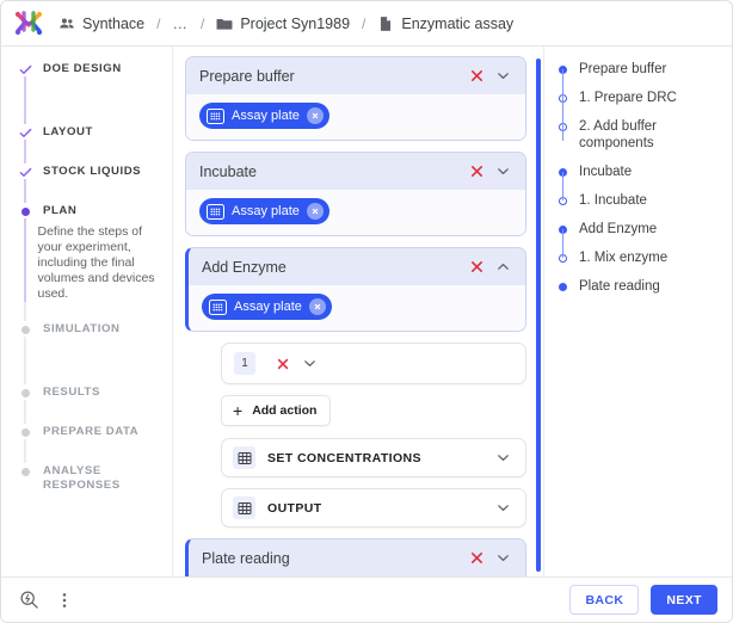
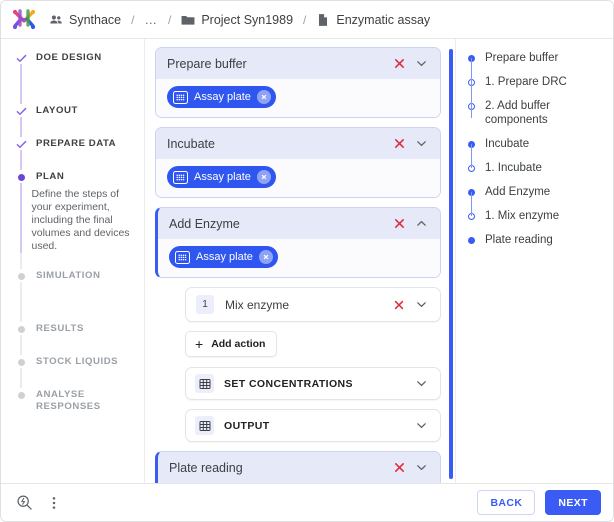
  Synthace
  /
  …
  /
  Project Syn1989
  /
  Enzymatic assay
  DOE DESIGN
  LAYOUT
- STOCK LIQUIDS
+ PREPARE DATA
  PLAN
  Define the steps of your experiment, including the final volumes and devices used.
  SIMULATION
  RESULTS
- PREPARE DATA
+ STOCK LIQUIDS
  ANALYSE RESPONSES
  Prepare buffer
  Assay plate
  Incubate
  Assay plate
  Add Enzyme
  Assay plate
  1
+ Mix enzyme
  +
  Add action
  SET CONCENTRATIONS
  OUTPUT
  Plate reading
  Prepare buffer
  1. Prepare DRC
  2. Add buffer components
  Incubate
  1. Incubate
  Add Enzyme
  1. Mix enzyme
  Plate reading
  BACK
  NEXT
